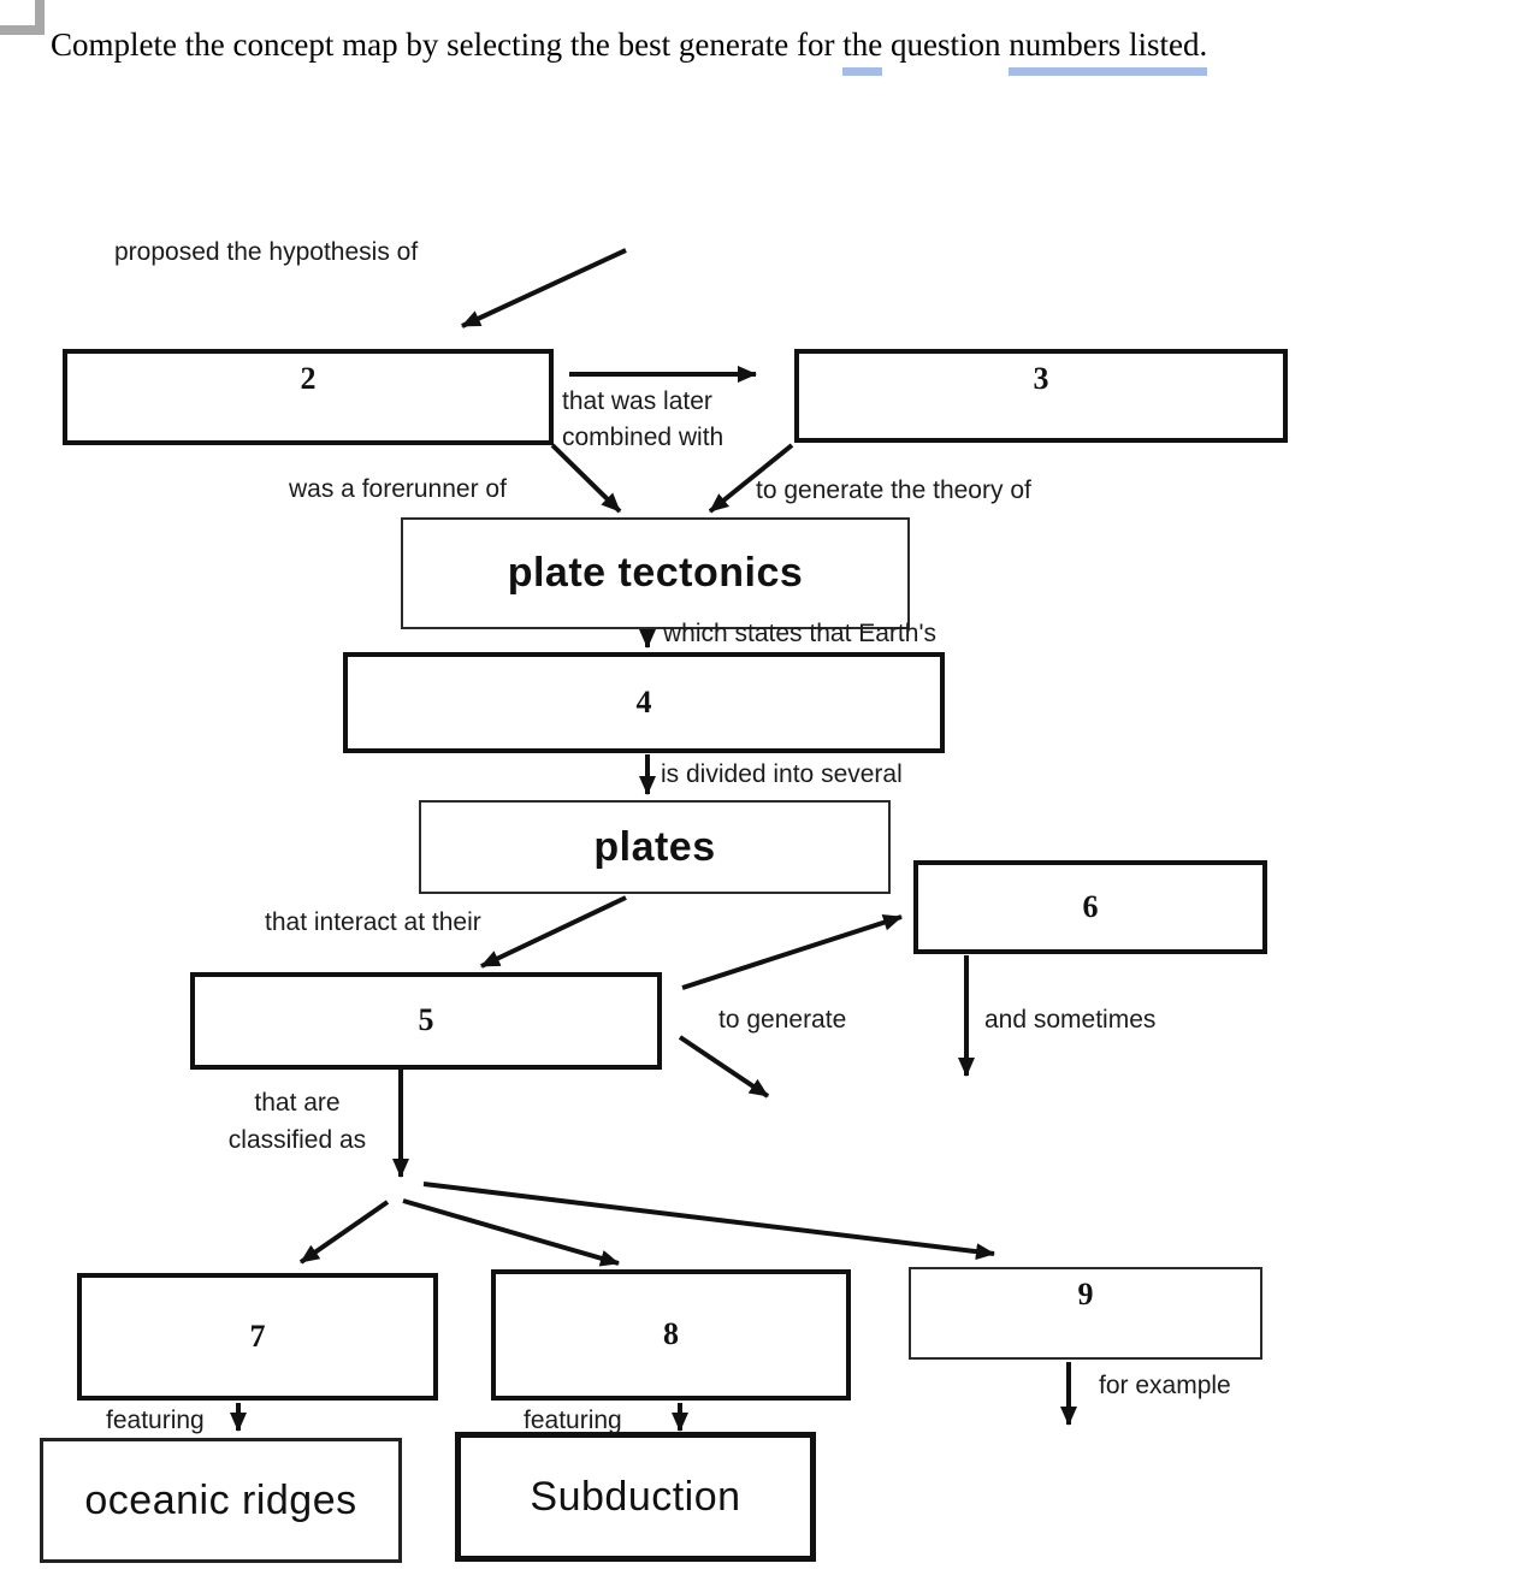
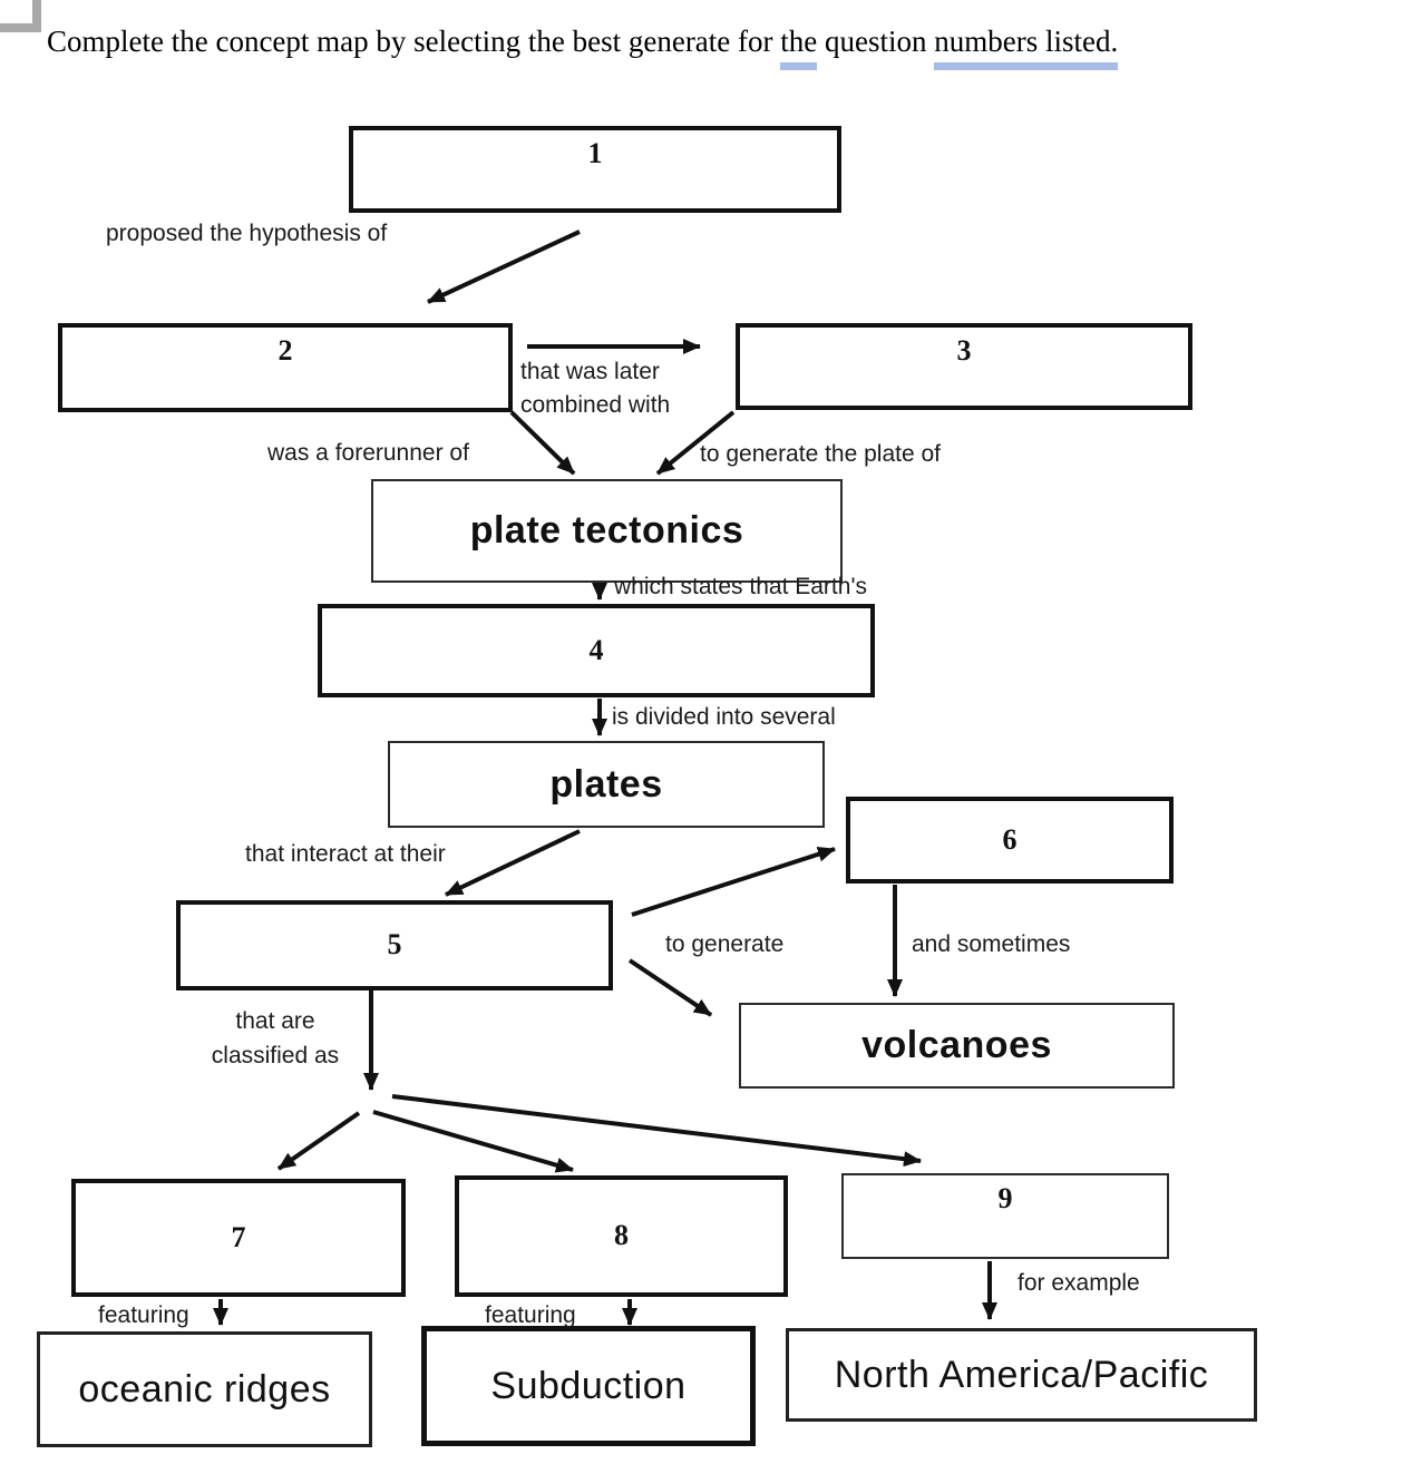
  Complete the concept map by selecting the best generate for the question numbers listed.
+ 1
  2
  3
  plate tectonics
  4
  plates
  5
  6
+ volcanoes
  7
  8
  9
  oceanic ridges
  Subduction
+ North America/Pacific
  proposed the hypothesis of
  that was later
  combined with
  was a forerunner of
- to generate the theory of
+ to generate the plate of
  which states that Earth's
  is divided into several
  that interact at their
  to generate
  and sometimes
  that are
  classified as
  featuring
  featuring
  for example
